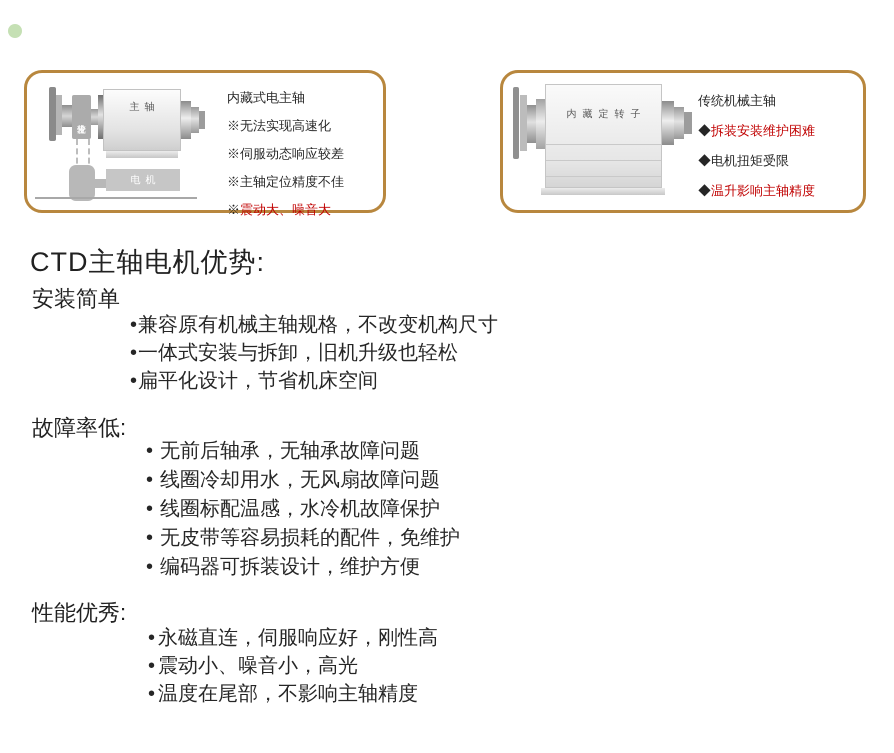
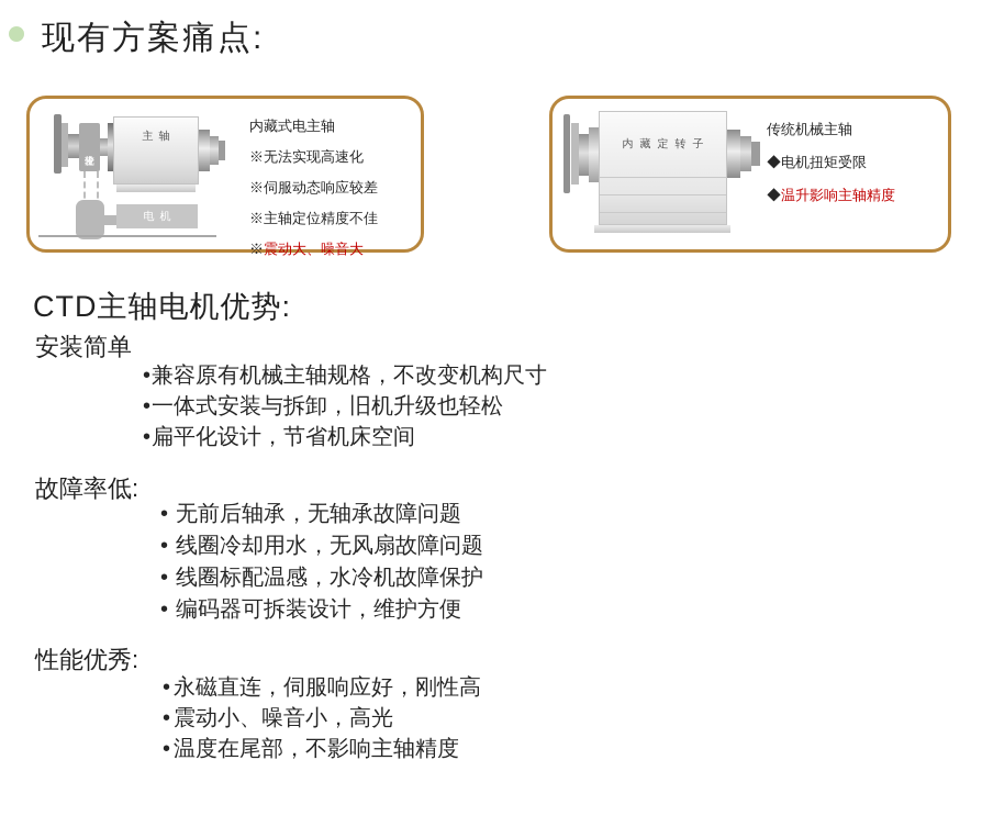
+ 现有方案痛点:
  主轴
  电机
  内藏式电主轴
  ※无法实现高速化
  ※伺服动态响应较差
  ※主轴定位精度不佳
  ※震动大、噪音大
  内藏定转子
  传统机械主轴
- ◆拆装安装维护困难
  ◆电机扭矩受限
  ◆温升影响主轴精度
  CTD主轴电机优势:
  安装简单
  •兼容原有机械主轴规格，不改变机构尺寸
  •一体式安装与拆卸，旧机升级也轻松
  •扁平化设计，节省机床空间
  故障率低:
  • 无前后轴承，无轴承故障问题
  • 线圈冷却用水，无风扇故障问题
  • 线圈标配温感，水冷机故障保护
- • 无皮带等容易损耗的配件，免维护
  • 编码器可拆装设计，维护方便
  性能优秀:
  • 永磁直连，伺服响应好，刚性高
  • 震动小、噪音小，高光
  • 温度在尾部，不影响主轴精度
